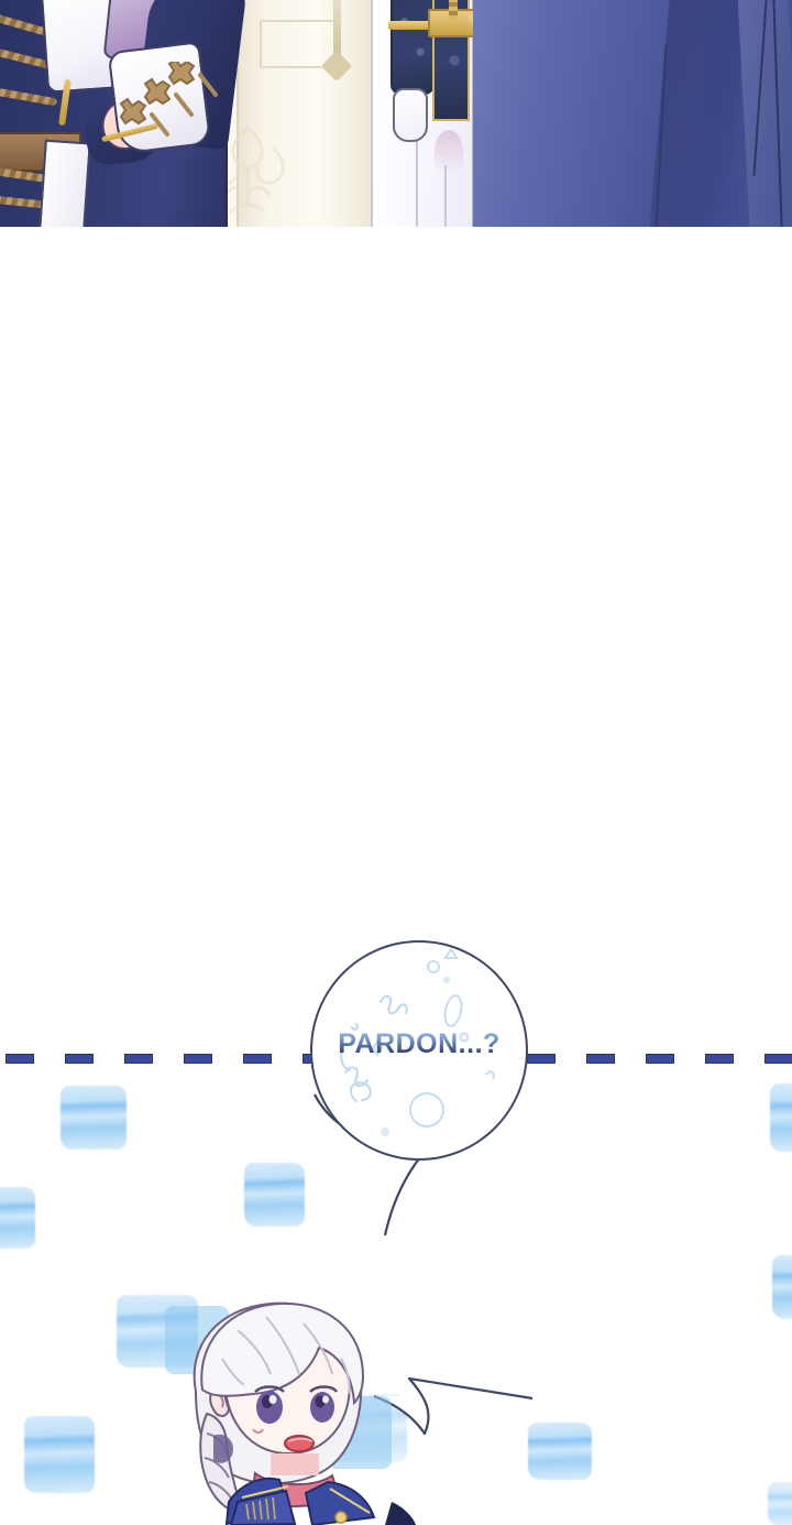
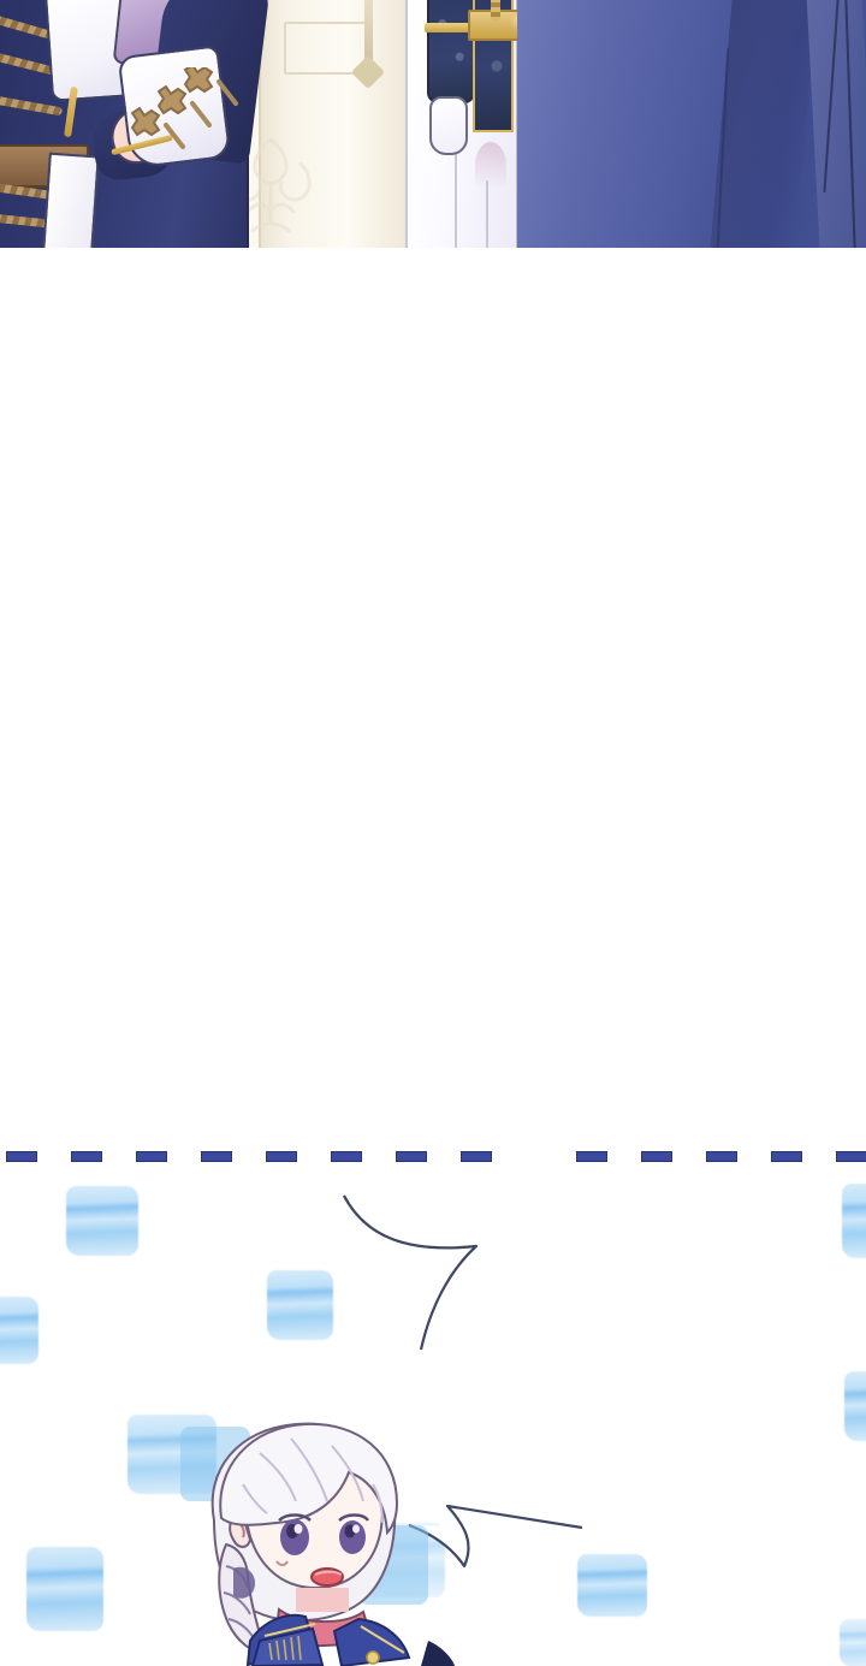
- PARDON...?
